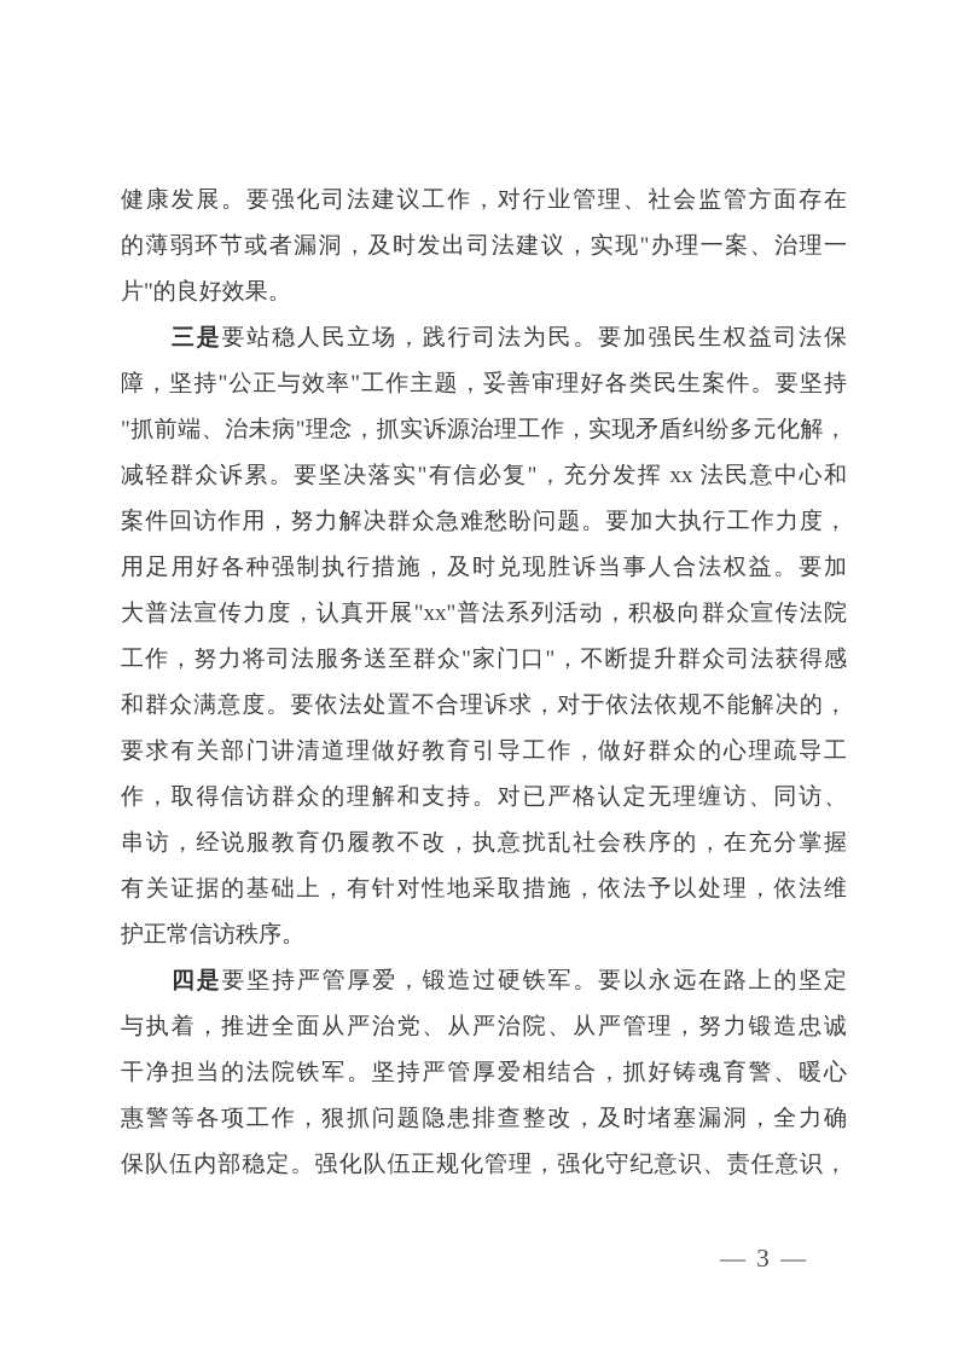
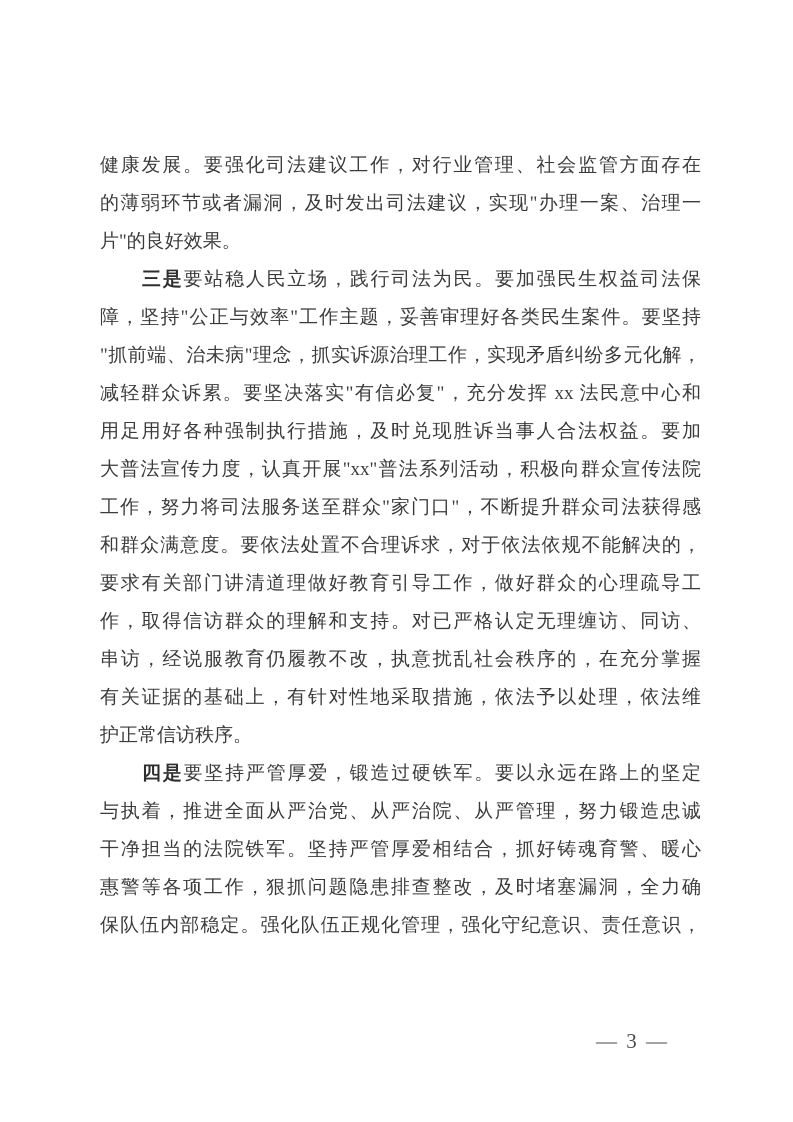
  健康发展。要强化司法建议工作，对行业管理、社会监管方面存在
  的薄弱环节或者漏洞，及时发出司法建议，实现"办理一案、治理一
  片"的良好效果。
  三是要站稳人民立场，践行司法为民。要加强民生权益司法保
  障，坚持"公正与效率"工作主题，妥善审理好各类民生案件。要坚持
  "抓前端、治未病"理念，抓实诉源治理工作，实现矛盾纠纷多元化解，
  减轻群众诉累。要坚决落实"有信必复"，充分发挥 xx 法民意中心和
- 案件回访作用，努力解决群众急难愁盼问题。要加大执行工作力度，
  用足用好各种强制执行措施，及时兑现胜诉当事人合法权益。要加
  大普法宣传力度，认真开展"xx"普法系列活动，积极向群众宣传法院
  工作，努力将司法服务送至群众"家门口"，不断提升群众司法获得感
  和群众满意度。要依法处置不合理诉求，对于依法依规不能解决的，
  要求有关部门讲清道理做好教育引导工作，做好群众的心理疏导工
  作，取得信访群众的理解和支持。对已严格认定无理缠访、同访、
  串访，经说服教育仍履教不改，执意扰乱社会秩序的，在充分掌握
  有关证据的基础上，有针对性地采取措施，依法予以处理，依法维
  护正常信访秩序。
  四是要坚持严管厚爱，锻造过硬铁军。要以永远在路上的坚定
  与执着，推进全面从严治党、从严治院、从严管理，努力锻造忠诚
  干净担当的法院铁军。坚持严管厚爱相结合，抓好铸魂育警、暖心
  惠警等各项工作，狠抓问题隐患排查整改，及时堵塞漏洞，全力确
  保队伍内部稳定。强化队伍正规化管理，强化守纪意识、责任意识，
  — 3 —
